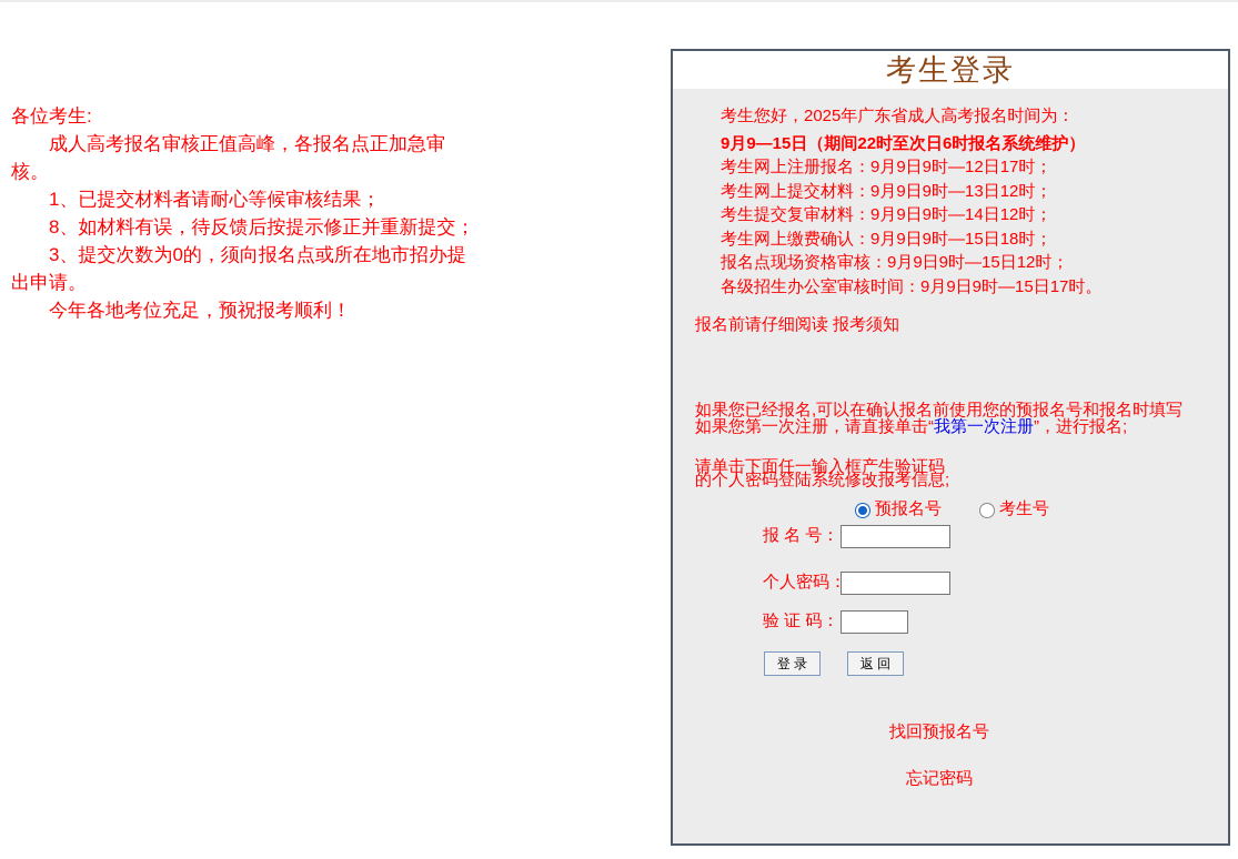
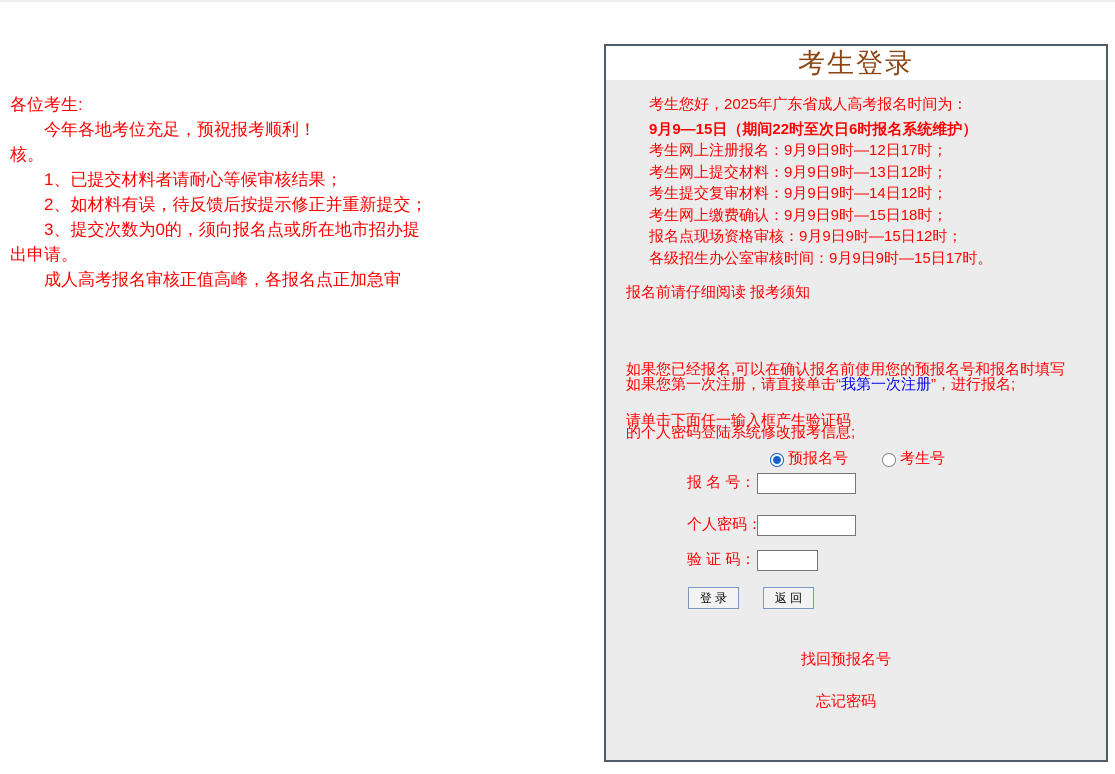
  各位考生:
- 成人高考报名审核正值高峰，各报名点正加急审
+ 今年各地考位充足，预祝报考顺利！
  核。
  1、已提交材料者请耐心等候审核结果；
- 8、如材料有误，待反馈后按提示修正并重新提交；
+ 2、如材料有误，待反馈后按提示修正并重新提交；
  3、提交次数为0的，须向报名点或所在地市招办提
  出申请。
- 今年各地考位充足，预祝报考顺利！
+ 成人高考报名审核正值高峰，各报名点正加急审
  考生登录
  考生您好，2025年广东省成人高考报名时间为：
  9月9—15日（期间22时至次日6时报名系统维护）
  考生网上注册报名：9月9日9时—12日17时；
  考生网上提交材料：9月9日9时—13日12时；
  考生提交复审材料：9月9日9时—14日12时；
  考生网上缴费确认：9月9日9时—15日18时；
  报名点现场资格审核：9月9日9时—15日12时；
  各级招生办公室审核时间：9月9日9时—15日17时。
  报名前请仔细阅读 报考须知
  如果您已经报名,可以在确认报名前使用您的预报名号和报名时填写
  的个人密码登陆系统修改报考信息;
  如果您第一次注册，请直接单击“我第一次注册”，进行报名;
  请单击下面任一输入框产生验证码
  预报名号
  考生号
  报 名 号：
  个人密码：
  验 证 码：
  登 录
  返 回
  找回预报名号
  忘记密码
